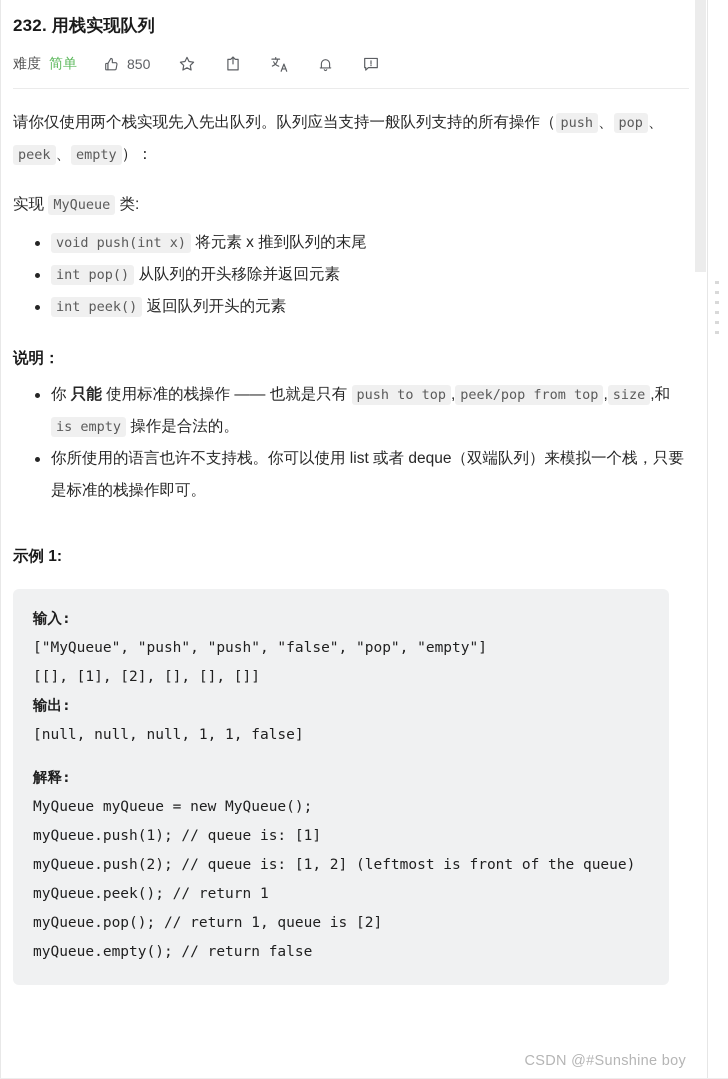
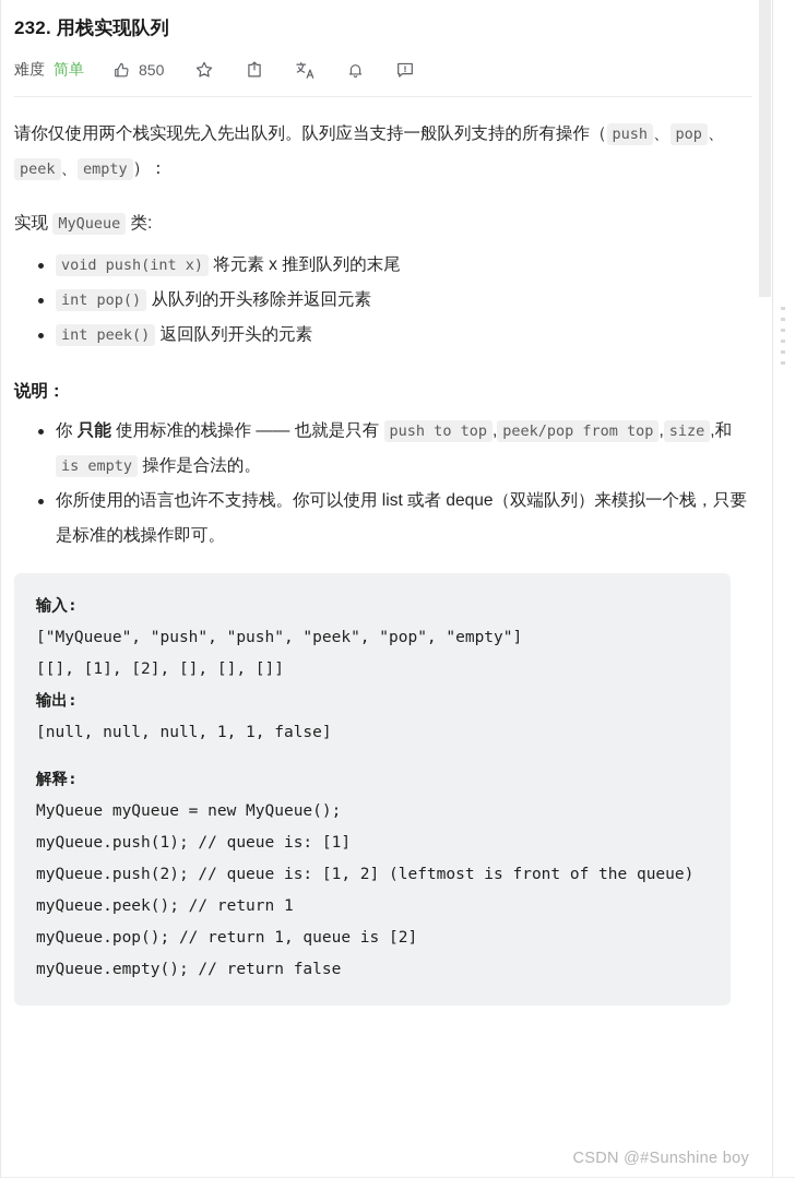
  232. 用栈实现队列
  难度
  简单
  850
  请你仅使用两个栈实现先入先出队列。队列应当支持一般队列支持的所有操作（ push 、 pop 、peek 、 empty ）：
  实现 MyQueue 类:
  void push(int x) 将元素 x 推到队列的末尾
  int pop() 从队列的开头移除并返回元素
  int peek() 返回队列开头的元素
  说明：
  你 只能 使用标准的栈操作 —— 也就是只有 push to top , peek/pop from top , size ,和 is empty 操作是合法的。
  你所使用的语言也许不支持栈。你可以使用 list 或者 deque（双端队列）来模拟一个栈，只要是标准的栈操作即可。
- 示例 1:
- 输入: ["MyQueue", "push", "push", "false", "pop", "empty"] [[], [1], [2], [], [], []] 输出: [null, null, null, 1, 1, false] 解释: MyQueue myQueue = new MyQueue(); myQueue.push(1); // queue is: [1] myQueue.push(2); // queue is: [1, 2] (leftmost is front of the queue) myQueue.peek(); // return 1 myQueue.pop(); // return 1, queue is [2] myQueue.empty(); // return false
+ 输入: ["MyQueue", "push", "push", "peek", "pop", "empty"] [[], [1], [2], [], [], []] 输出: [null, null, null, 1, 1, false] 解释: MyQueue myQueue = new MyQueue(); myQueue.push(1); // queue is: [1] myQueue.push(2); // queue is: [1, 2] (leftmost is front of the queue) myQueue.peek(); // return 1 myQueue.pop(); // return 1, queue is [2] myQueue.empty(); // return false
  CSDN @#Sunshine boy
